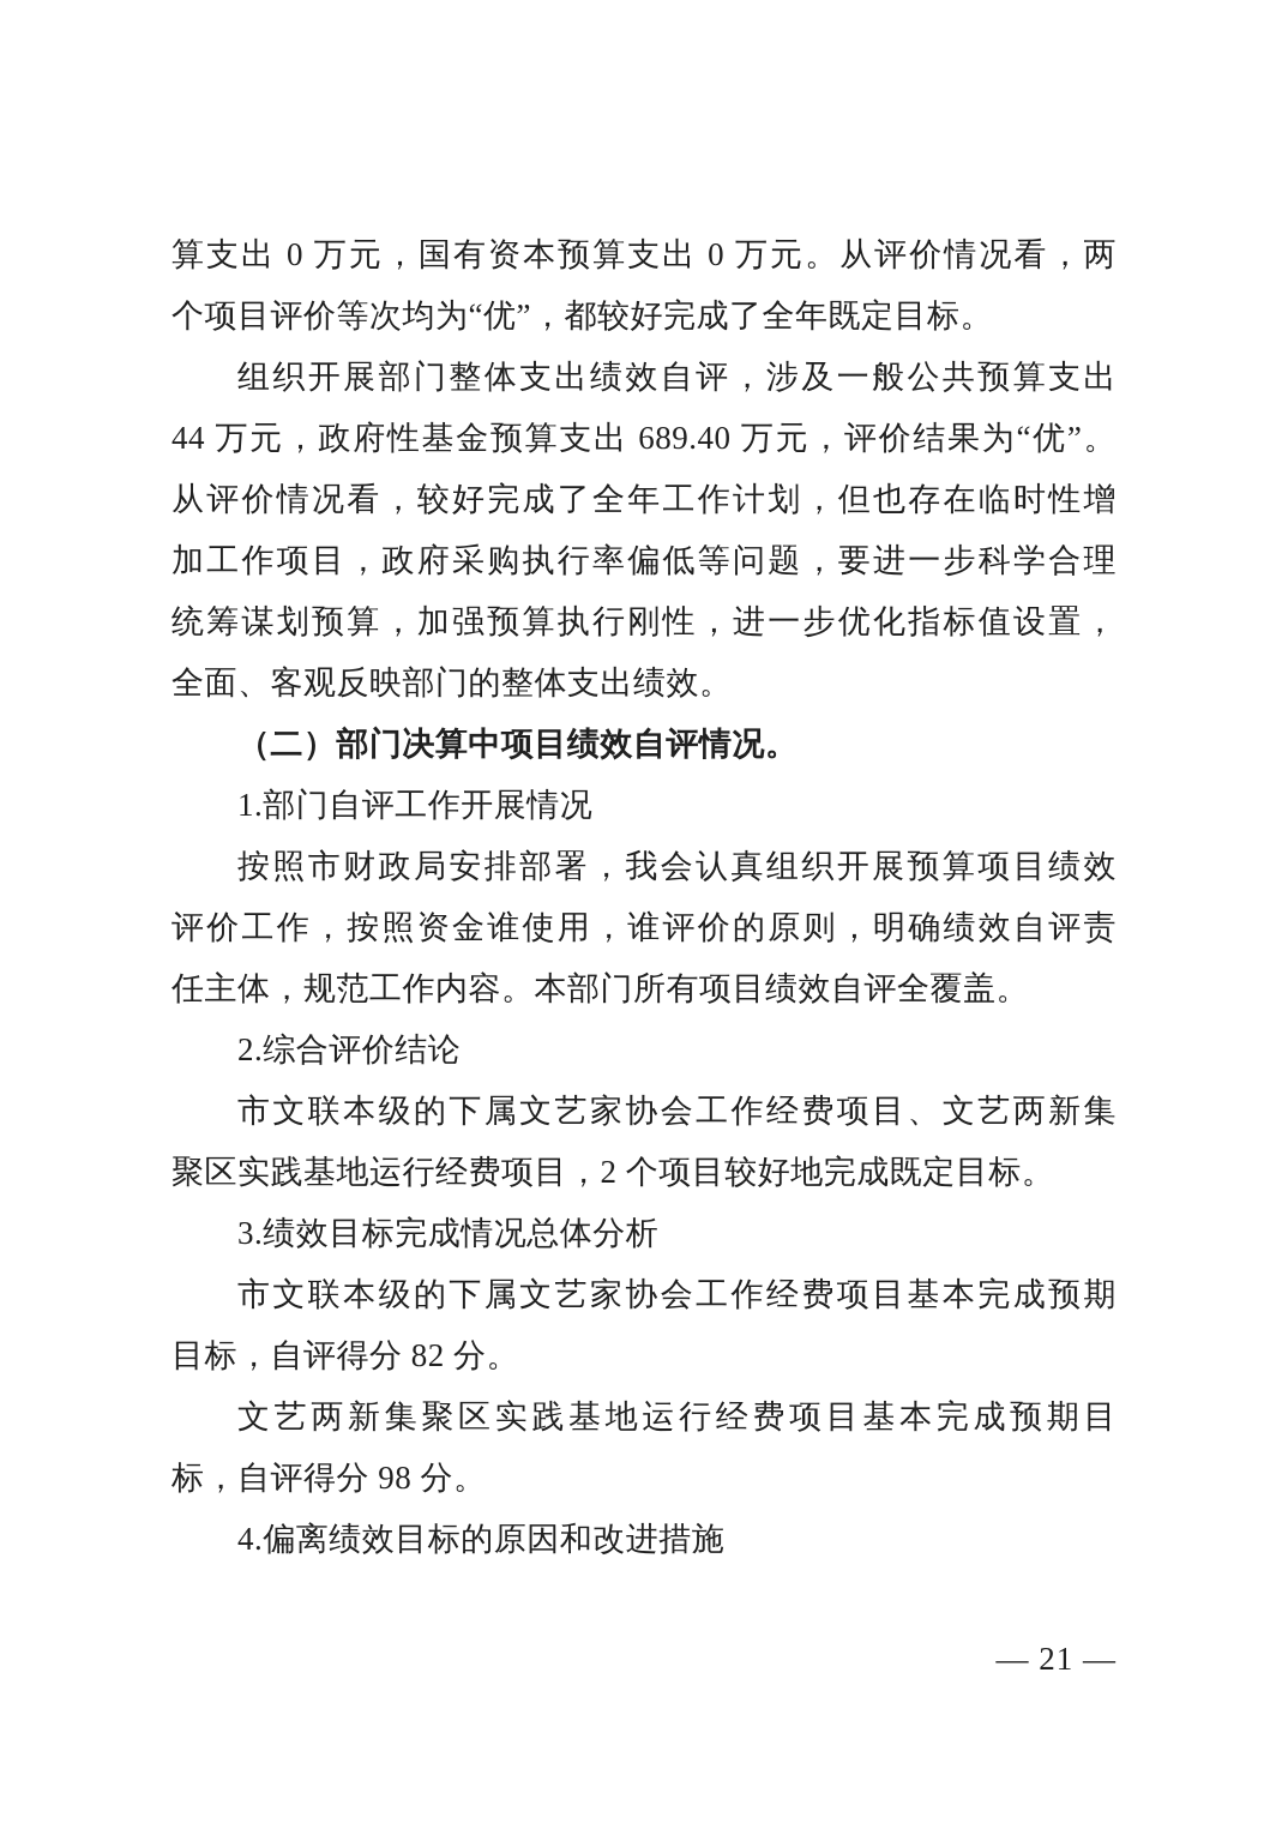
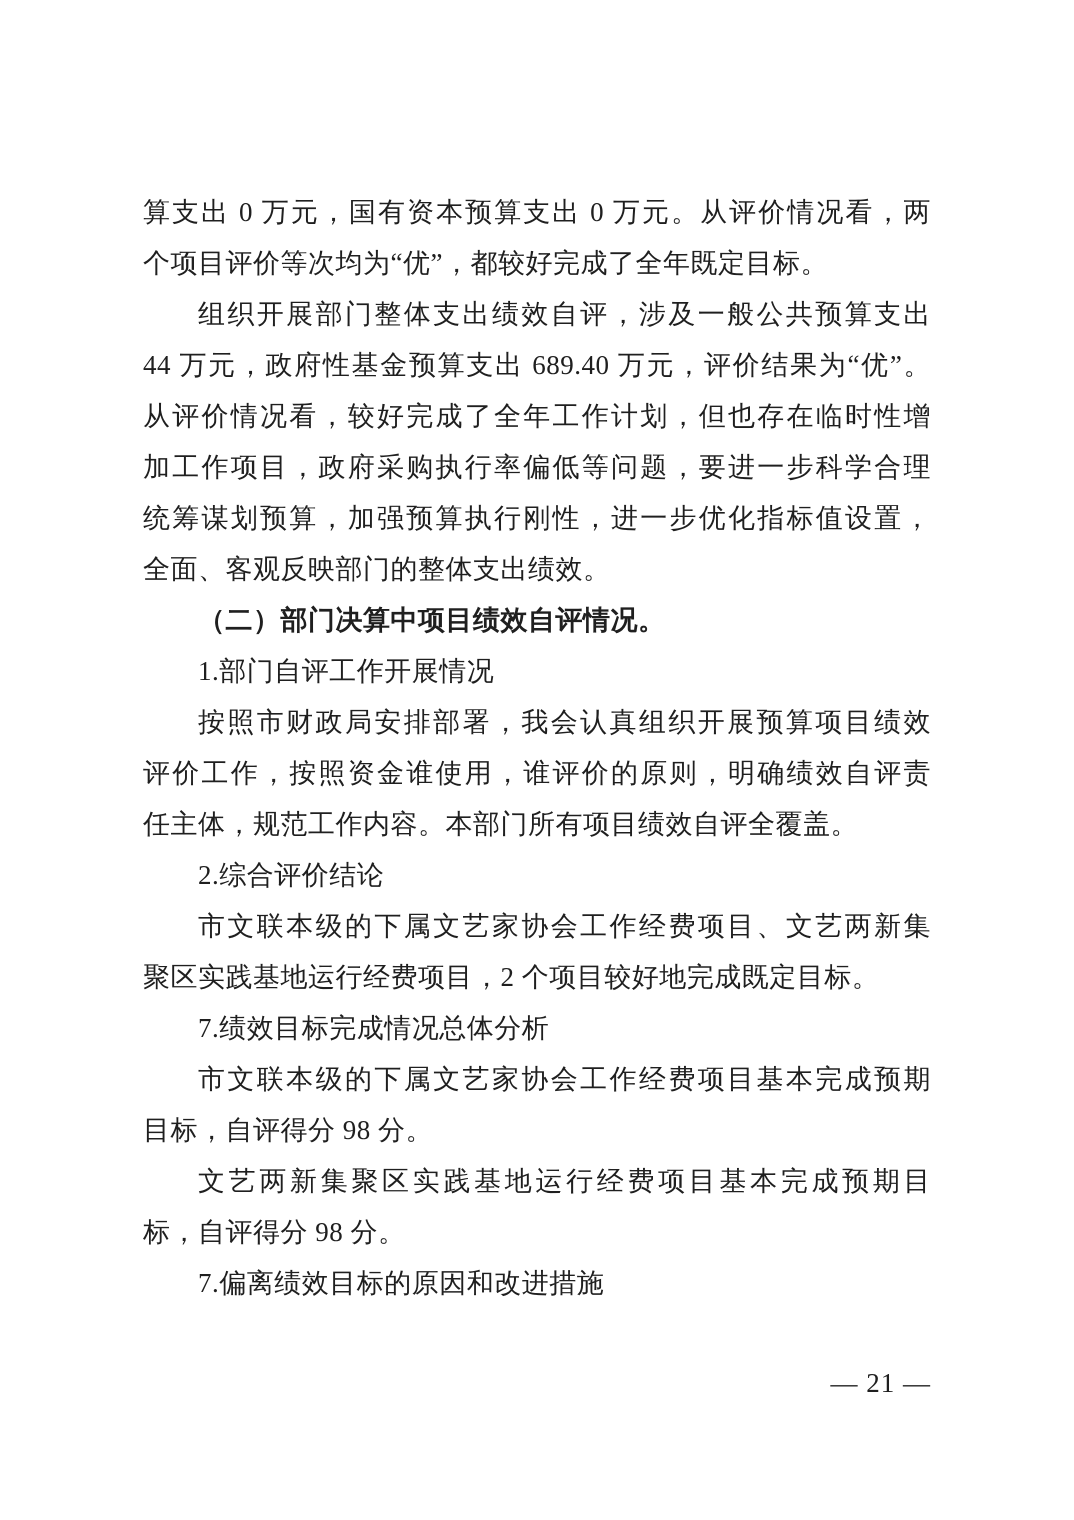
  算支出 0 万元，国有资本预算支出 0 万元。从评价情况看，两
  个项目评价等次均为“优”，都较好完成了全年既定目标。
  组织开展部门整体支出绩效自评，涉及一般公共预算支出
  44 万元，政府性基金预算支出 689.40 万元，评价结果为“优”。
  从评价情况看，较好完成了全年工作计划，但也存在临时性增
  加工作项目，政府采购执行率偏低等问题，要进一步科学合理
  统筹谋划预算，加强预算执行刚性，进一步优化指标值设置，
  全面、客观反映部门的整体支出绩效。
  （二）部门决算中项目绩效自评情况。
  1.部门自评工作开展情况
  按照市财政局安排部署，我会认真组织开展预算项目绩效
  评价工作，按照资金谁使用，谁评价的原则，明确绩效自评责
  任主体，规范工作内容。本部门所有项目绩效自评全覆盖。
  2.综合评价结论
  市文联本级的下属文艺家协会工作经费项目、文艺两新集
  聚区实践基地运行经费项目，2 个项目较好地完成既定目标。
- 3.绩效目标完成情况总体分析
+ 7.绩效目标完成情况总体分析
  市文联本级的下属文艺家协会工作经费项目基本完成预期
- 目标，自评得分 82 分。
+ 目标，自评得分 98 分。
  文艺两新集聚区实践基地运行经费项目基本完成预期目
  标，自评得分 98 分。
- 4.偏离绩效目标的原因和改进措施
+ 7.偏离绩效目标的原因和改进措施
  — 21 —
